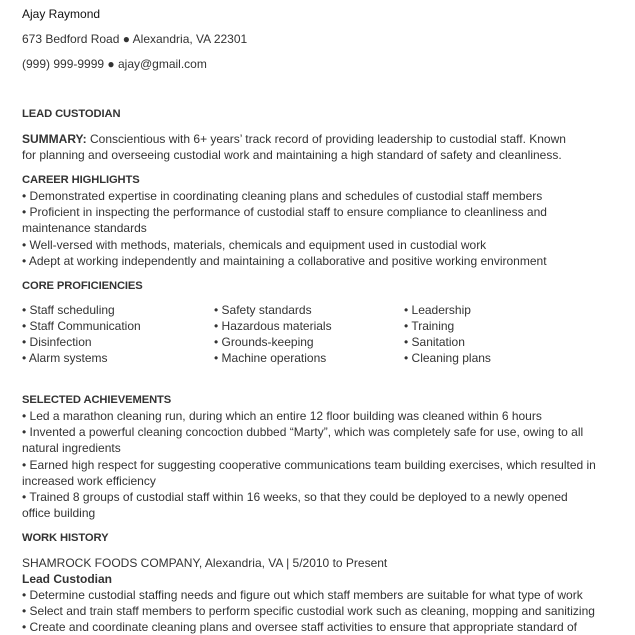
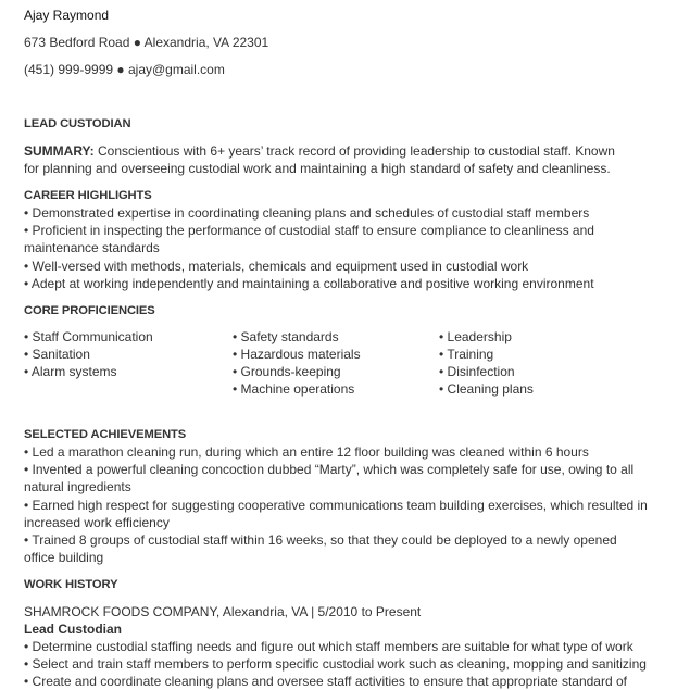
  Ajay Raymond
  673 Bedford Road ● Alexandria, VA 22301
- (999) 999-9999 ● ajay@gmail.com
+ (451) 999-9999 ● ajay@gmail.com
  LEAD CUSTODIAN
  SUMMARY: Conscientious with 6+ years’ track record of providing leadership to custodial staff. Known
  for planning and overseeing custodial work and maintaining a high standard of safety and cleanliness.
  CAREER HIGHLIGHTS
  • Demonstrated expertise in coordinating cleaning plans and schedules of custodial staff members
  • Proficient in inspecting the performance of custodial staff to ensure compliance to cleanliness and
  maintenance standards
  • Well-versed with methods, materials, chemicals and equipment used in custodial work
  • Adept at working independently and maintaining a collaborative and positive working environment
  CORE PROFICIENCIES
- • Staff scheduling
  • Staff Communication
- • Disinfection
+ • Sanitation
  • Alarm systems
  • Safety standards
  • Hazardous materials
  • Grounds-keeping
  • Machine operations
  • Leadership
  • Training
- • Sanitation
+ • Disinfection
  • Cleaning plans
  SELECTED ACHIEVEMENTS
  • Led a marathon cleaning run, during which an entire 12 floor building was cleaned within 6 hours
  • Invented a powerful cleaning concoction dubbed “Marty”, which was completely safe for use, owing to all
  natural ingredients
  • Earned high respect for suggesting cooperative communications team building exercises, which resulted in
  increased work efficiency
  • Trained 8 groups of custodial staff within 16 weeks, so that they could be deployed to a newly opened
  office building
  WORK HISTORY
  SHAMROCK FOODS COMPANY, Alexandria, VA | 5/2010 to Present
  Lead Custodian
  • Determine custodial staffing needs and figure out which staff members are suitable for what type of work
  • Select and train staff members to perform specific custodial work such as cleaning, mopping and sanitizing
  • Create and coordinate cleaning plans and oversee staff activities to ensure that appropriate standard of
